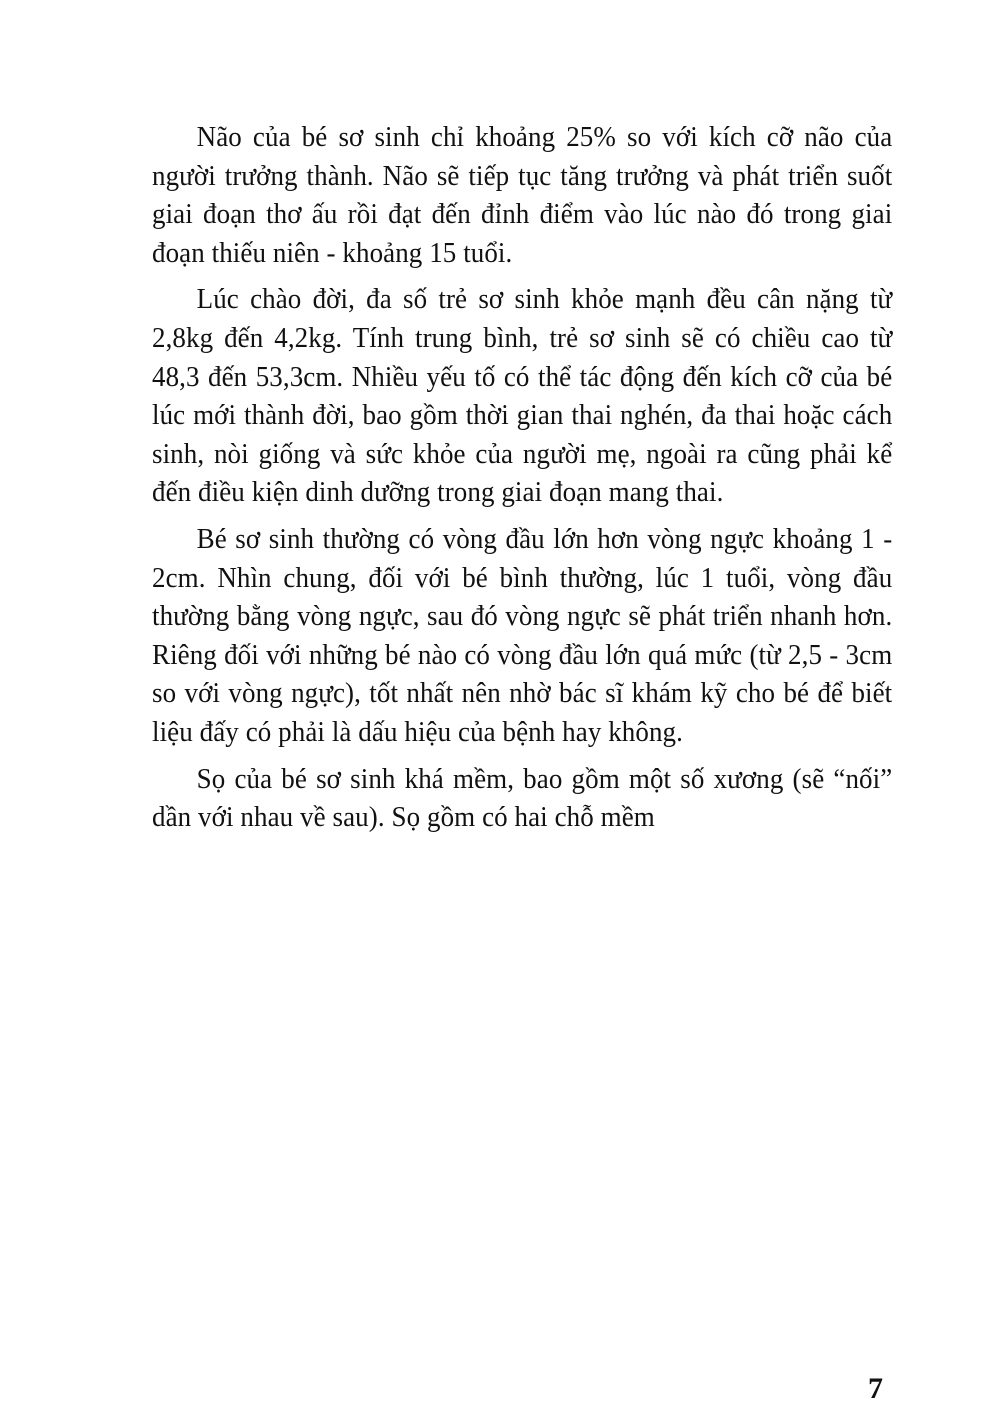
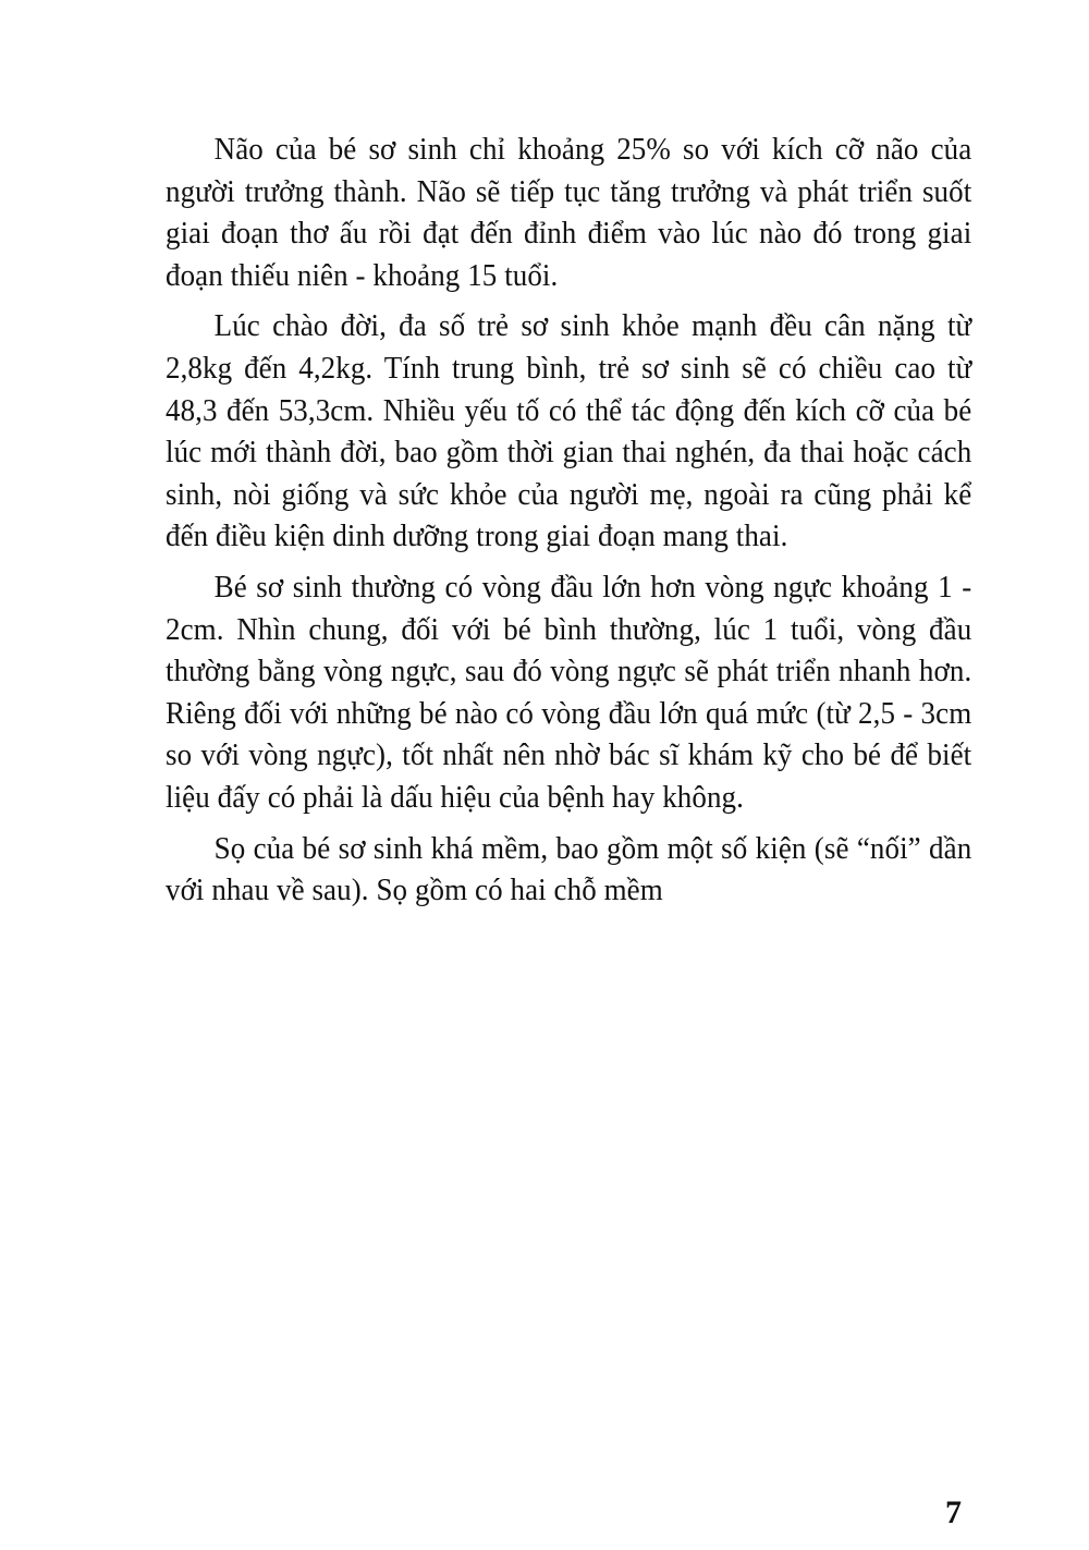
  Não của bé sơ sinh chỉ khoảng 25% so với kích cỡ não của người trưởng thành. Não sẽ tiếp tục tăng trưởng và phát triển suốt giai đoạn thơ ấu rồi đạt đến đỉnh điểm vào lúc nào đó trong giai đoạn thiếu niên - khoảng 15 tuổi.
  Lúc chào đời, đa số trẻ sơ sinh khỏe mạnh đều cân nặng từ 2,8kg đến 4,2kg. Tính trung bình, trẻ sơ sinh sẽ có chiều cao từ 48,3 đến 53,3cm. Nhiều yếu tố có thể tác động đến kích cỡ của bé lúc mới thành đời, bao gồm thời gian thai nghén, đa thai hoặc cách sinh, nòi giống và sức khỏe của người mẹ, ngoài ra cũng phải kể đến điều kiện dinh dưỡng trong giai đoạn mang thai.
  Bé sơ sinh thường có vòng đầu lớn hơn vòng ngực khoảng 1 - 2cm. Nhìn chung, đối với bé bình thường, lúc 1 tuổi, vòng đầu thường bằng vòng ngực, sau đó vòng ngực sẽ phát triển nhanh hơn. Riêng đối với những bé nào có vòng đầu lớn quá mức (từ 2,5 - 3cm so với vòng ngực), tốt nhất nên nhờ bác sĩ khám kỹ cho bé để biết liệu đấy có phải là dấu hiệu của bệnh hay không.
- Sọ của bé sơ sinh khá mềm, bao gồm một số xương (sẽ “nối” dần với nhau về sau). Sọ gồm có hai chỗ mềm
+ Sọ của bé sơ sinh khá mềm, bao gồm một số kiện (sẽ “nối” dần với nhau về sau). Sọ gồm có hai chỗ mềm
  7
